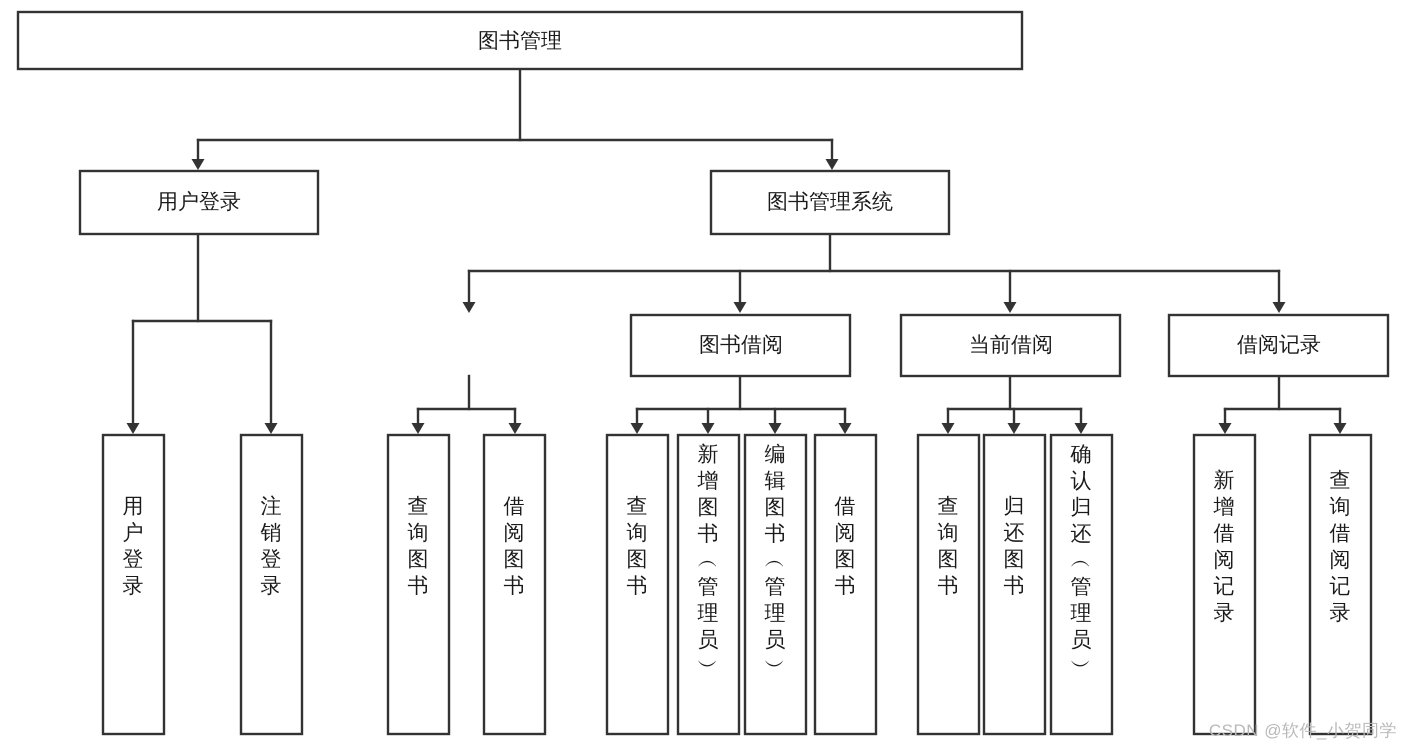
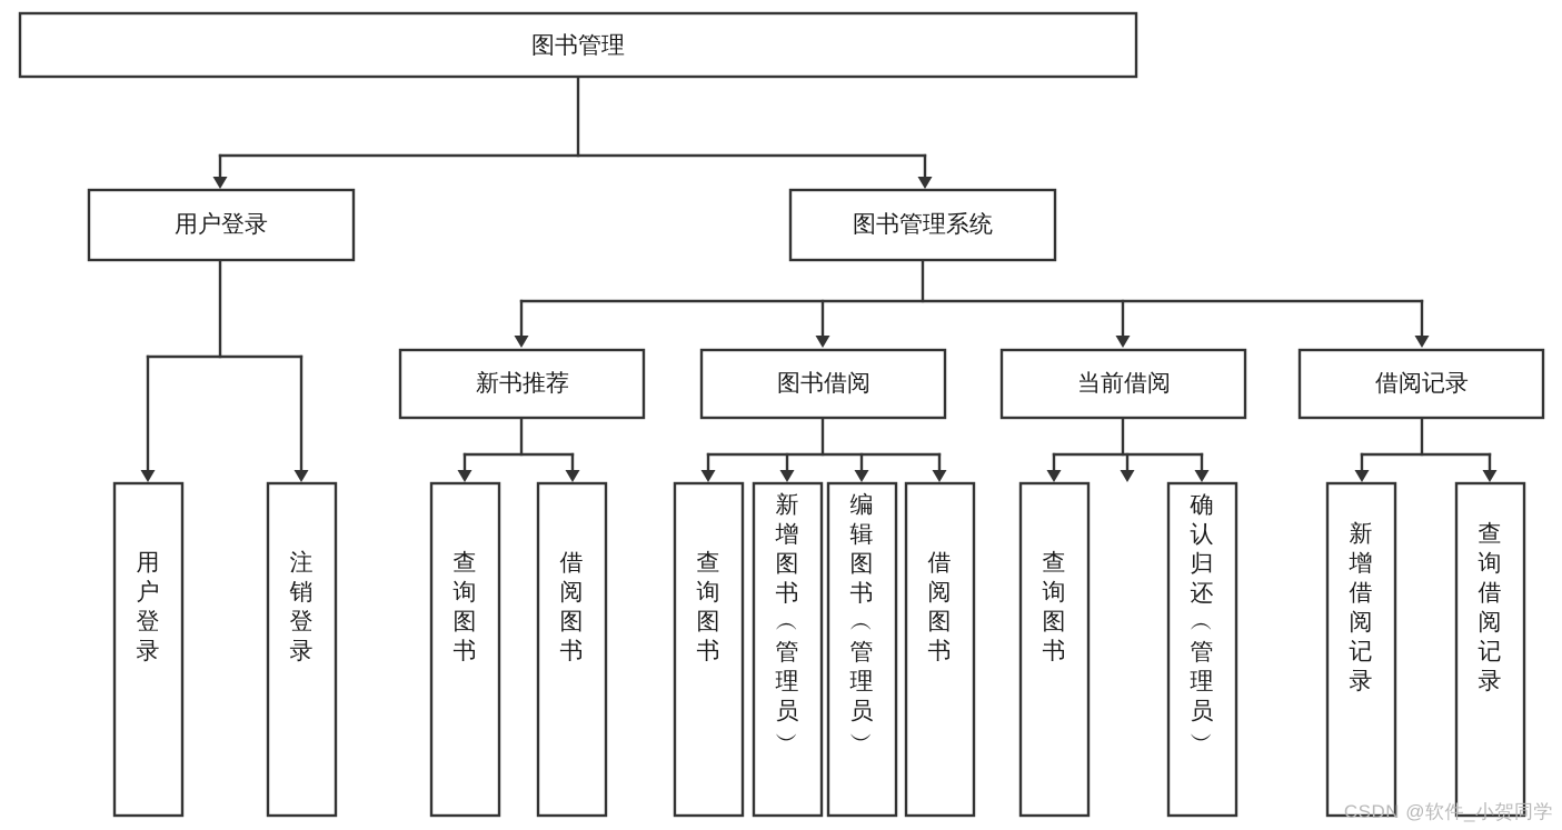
  图书管理
  用户登录
  图书管理系统
+ 新书推荐
  图书借阅
  当前借阅
  借阅记录
  用户登录
  注销登录
  查询图书
  借阅图书
  查询图书
  新增图书 ︵ 管理员 ︶
  编辑图书 ︵ 管理员 ︶
  借阅图书
  查询图书
- 归还图书
  确认归还 ︵ 管理员 ︶
  新增借阅记录
  查询借阅记录
  CSDN @软件_小贺同学
